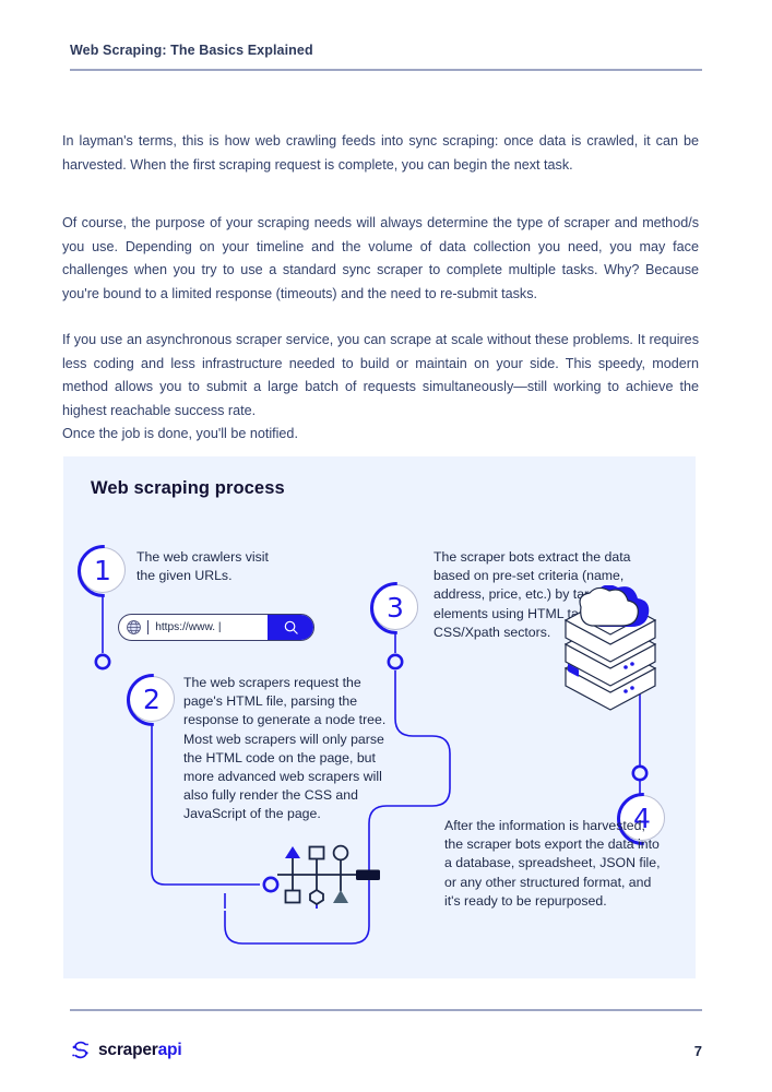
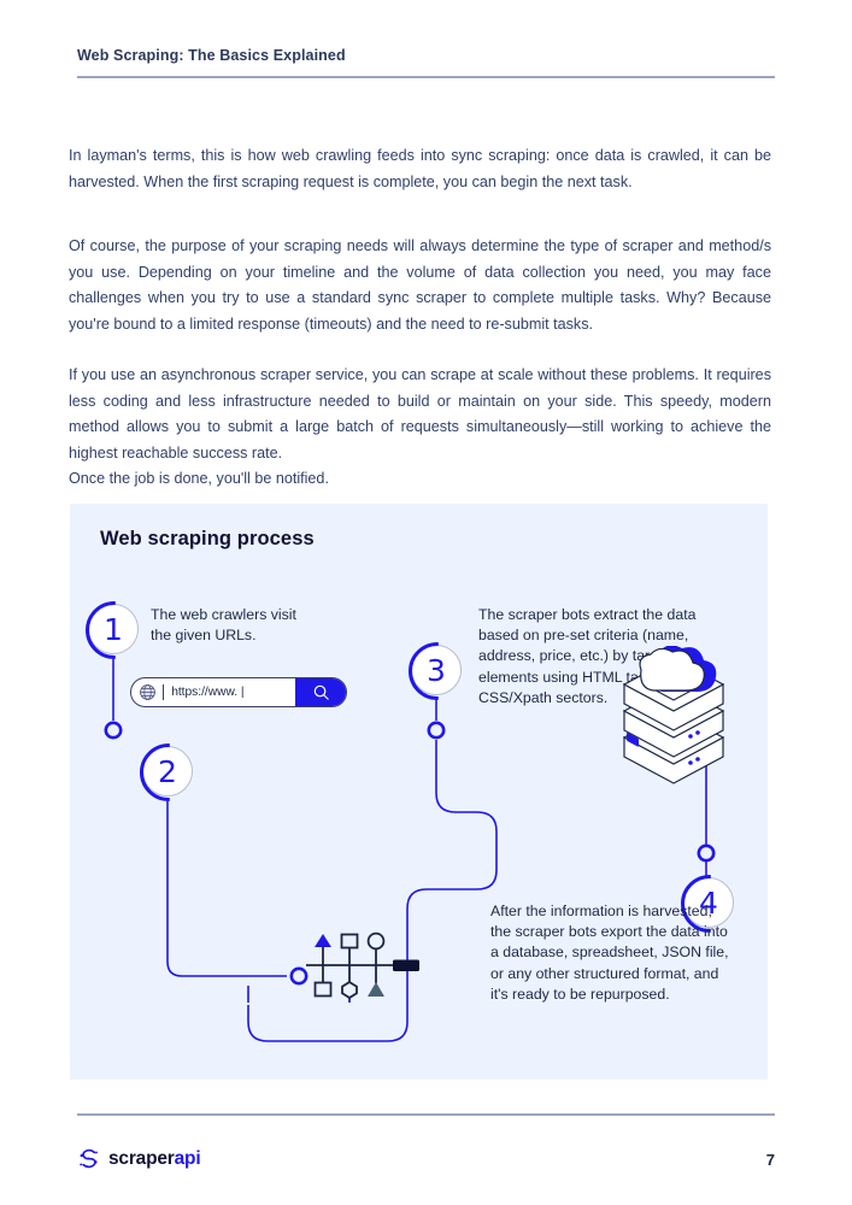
  Web Scraping: The Basics Explained
  In layman's terms, this is how web crawling feeds into sync scraping: once data is crawled, it can be harvested. When the first scraping request is complete, you can begin the next task.
  Of course, the purpose of your scraping needs will always determine the type of scraper and method/s you use. Depending on your timeline and the volume of data collection you need, you may face challenges when you try to use a standard sync scraper to complete multiple tasks. Why? Because you're bound to a limited response (timeouts) and the need to re-submit tasks.
  If you use an asynchronous scraper service, you can scrape at scale without these problems. It requires less coding and less infrastructure needed to build or maintain on your side. This speedy, modern method allows you to submit a large batch of requests simultaneously—still working to achieve the highest reachable success rate.
  Once the job is done, you'll be notified.
  Web scraping process
  1
  The web crawlers visit the given URLs.
  https://www. |
  2
- The web scrapers request the page's HTML file, parsing the response to generate a node tree. Most web scrapers will only parse the HTML code on the page, but more advanced web scrapers will also fully render the CSS and JavaScript of the page.
  3
  The scraper bots extract the data based on pre-set criteria (name, address, price, etc.) by ta elements using HTML ta CSS/Xpath sectors.
  4
  After the information is harvested, the scraper bots export the data into a database, spreadsheet, JSON file, or any other structured format, and it's ready to be repurposed.
  scraperapi
  7
